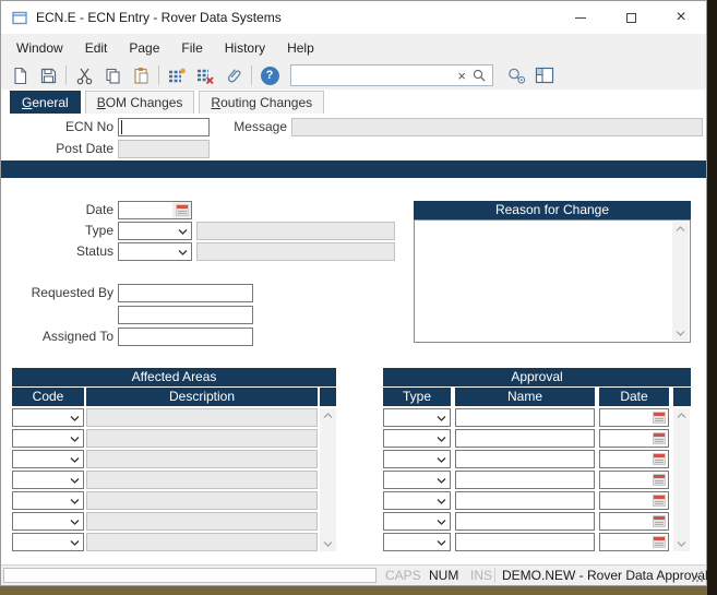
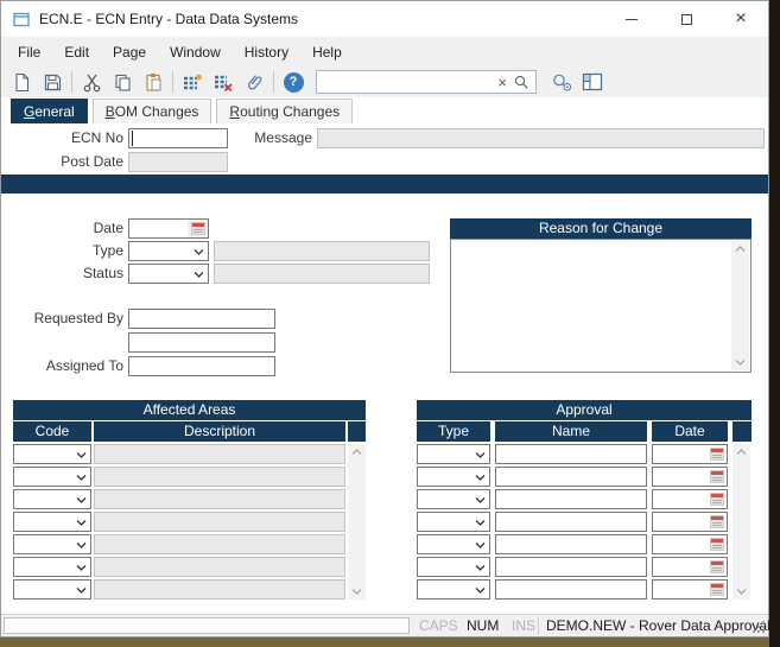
- ECN.E - ECN Entry - Rover Data Systems
+ ECN.E - ECN Entry - Data Data Systems
  ×
- Window
+ File
  Edit
  Page
- File
+ Window
  History
  Help
  ?
  ×
  General
  BOM Changes
  Routing Changes
  ECN No
  Message
  Post Date
  Date
  Type
  Status
  Requested By
  Assigned To
  Reason for Change
  Affected Areas
  Code
  Description
  Approval
  Type
  Name
  Date
  CAPS
  NUM
  INS
  DEMO.NEW - Rover Data Approval
